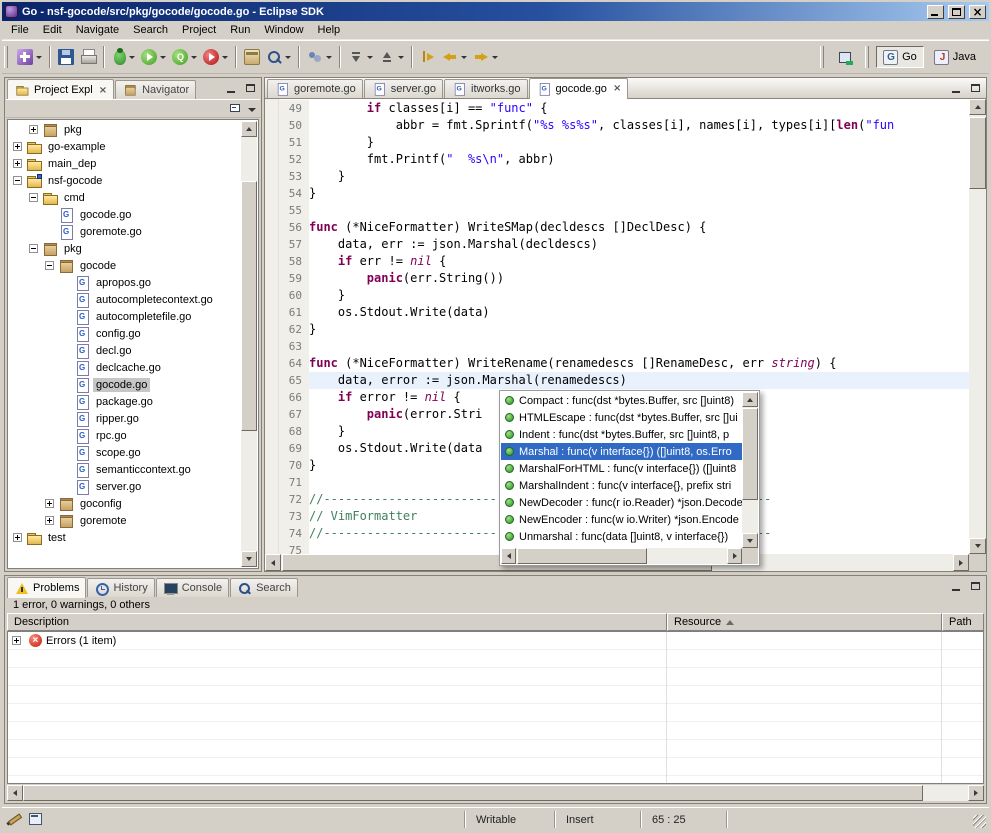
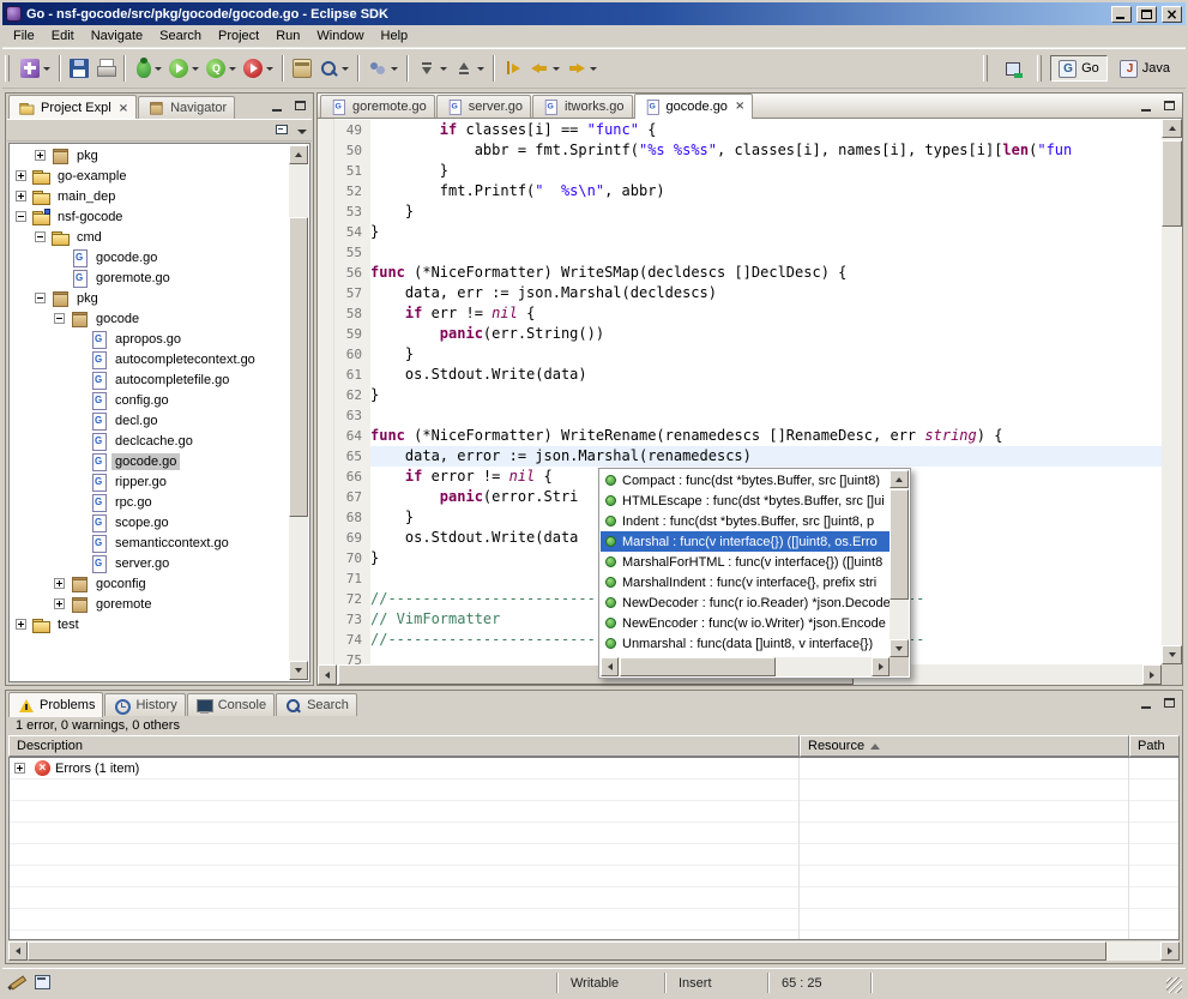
  Go - nsf-gocode/src/pkg/gocode/gocode.go - Eclipse SDK
  File
  Edit
  Navigate
  Search
  Project
  Run
  Window
  Help
  Go
  Java
  Project Expl
  Navigator
  pkg
  go-example
  main_dep
  nsf-gocode
  cmd
  gocode.go
  goremote.go
  pkg
  gocode
  apropos.go
  autocompletecontext.go
  autocompletefile.go
  config.go
  decl.go
  declcache.go
  gocode.go
- package.go
  ripper.go
  rpc.go
  scope.go
  semanticcontext.go
  server.go
  goconfig
  goremote
  test
  goremote.go
  server.go
  itworks.go
  gocode.go
  ×
  49
  if classes[i] == "func" {
  50
  abbr = fmt.Sprintf("%s %s%s", classes[i], names[i], types[i][len("fun
  51
  }
  52
  fmt.Printf(" %s\n", abbr)
  53
  }
  54
  }
  55
  56
  func (*NiceFormatter) WriteSMap(decldescs []DeclDesc) {
  57
  data, err := json.Marshal(decldescs)
  58
  if err != nil {
  59
  panic(err.String())
  60
  }
  61
  os.Stdout.Write(data)
  62
  }
  63
  64
  func (*NiceFormatter) WriteRename(renamedescs []RenameDesc, err string) {
  65
  data, error := json.Marshal(renamedescs)
  66
  if error != nil {
  67
  panic(error.Stri
  68
  }
  69
  os.Stdout.Write(data
  70
  }
  71
  72
  73
  // VimFormatter
  74
  75
  Compact : func(dst *bytes.Buffer, src []uint8)
  HTMLEscape : func(dst *bytes.Buffer, src []ui
  Indent : func(dst *bytes.Buffer, src []uint8, p
  Marshal : func(v interface{}) ([]uint8, os.Erro
  MarshalForHTML : func(v interface{}) ([]uint8
  MarshalIndent : func(v interface{}, prefix stri
  NewDecoder : func(r io.Reader) *json.Decode
  NewEncoder : func(w io.Writer) *json.Encode
  Unmarshal : func(data []uint8, v interface{})
  Problems
  History
  Console
  Search
  1 error, 0 warnings, 0 others
  Description
  Resource
  Path
  Errors (1 item)
  Writable
  Insert
  65 : 25
